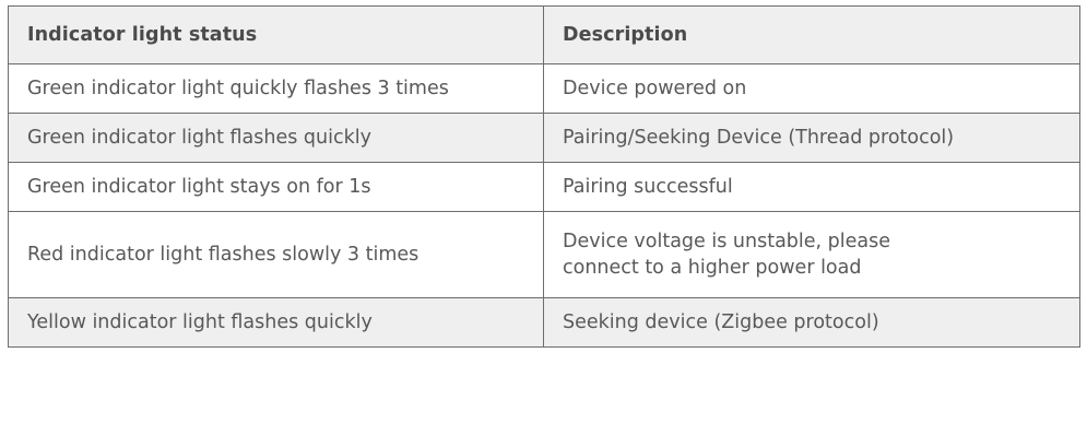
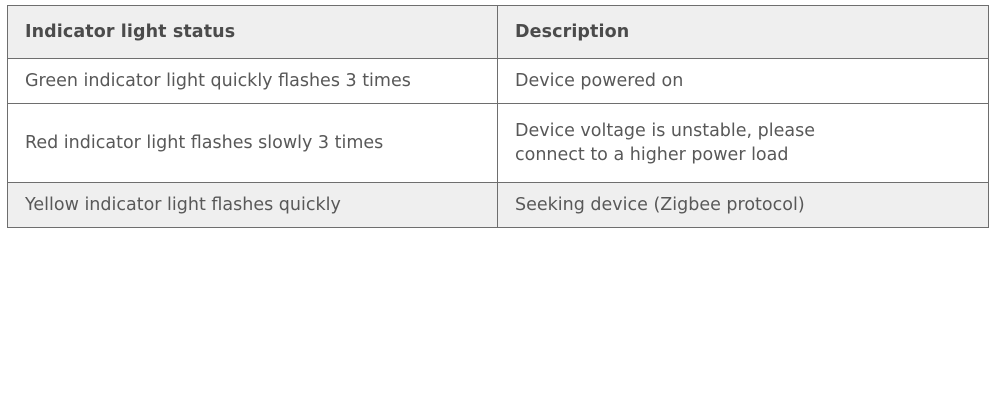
  Indicator light status	Description
  Green indicator light quickly flashes 3 times	Device powered on
- Green indicator light flashes quickly	Pairing/Seeking Device (Thread protocol)
- Green indicator light stays on for 1s	Pairing successful
  Red indicator light flashes slowly 3 times	Device voltage is unstable, please connect to a higher power load
  Yellow indicator light flashes quickly	Seeking device (Zigbee protocol)
